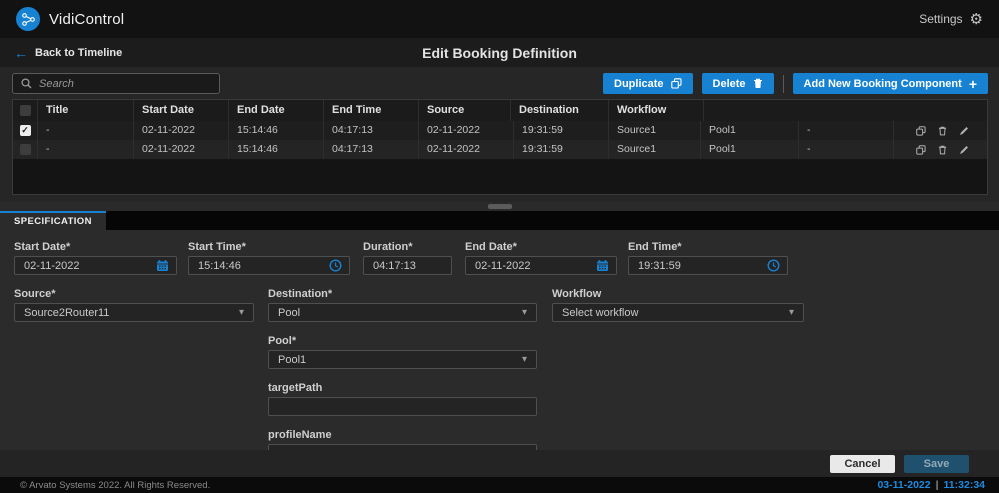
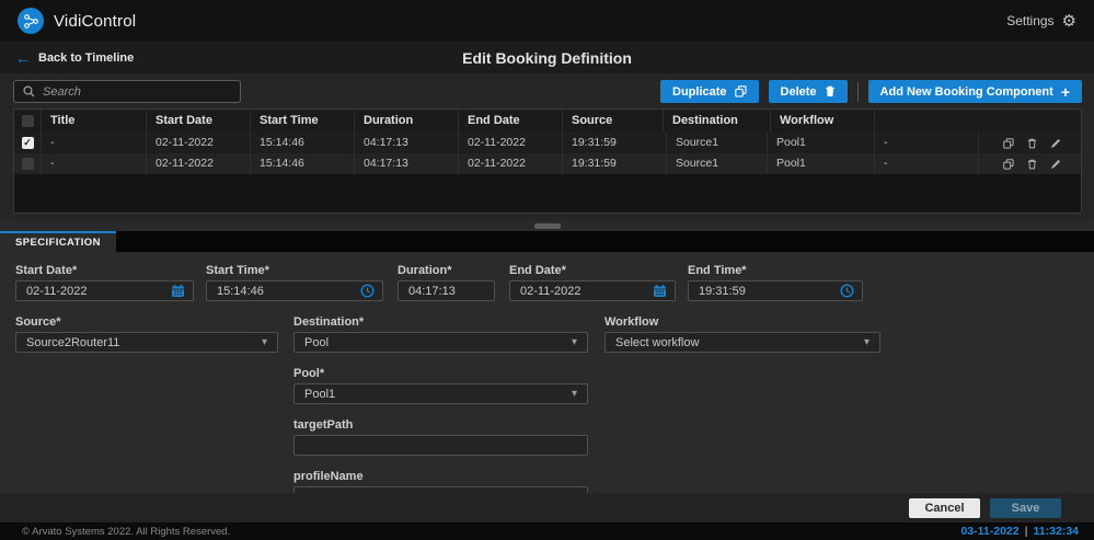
  VidiControl
  Settings
  ⚙
  Edit Booking Definition
  ←
  Back to Timeline
  Search
  Duplicate
  Delete
  Add New Booking Component
  +
  Title
  Start Date
+ Start Time
+ Duration
  End Date
- End Time
  Source
  Destination
  Workflow
  ✓
  -
  02-11-2022
  15:14:46
  04:17:13
  02-11-2022
  19:31:59
  Source1
  Pool1
  -
  -
  02-11-2022
  15:14:46
  04:17:13
  02-11-2022
  19:31:59
  Source1
  Pool1
  -
  SPECIFICATION
  Start Date*
  02-11-2022
  Start Time*
  15:14:46
  Duration*
  04:17:13
  End Date*
  02-11-2022
  End Time*
  19:31:59
  Source*
  Source2Router11
  ▾
  Destination*
  Pool
  ▾
  Workflow
  Select workflow
  ▾
  Pool*
  Pool1
  ▾
  targetPath
  profileName
  Cancel
  Save
  © Arvato Systems 2022. All Rights Reserved.
  03-11-2022
  |
  11:32:34
